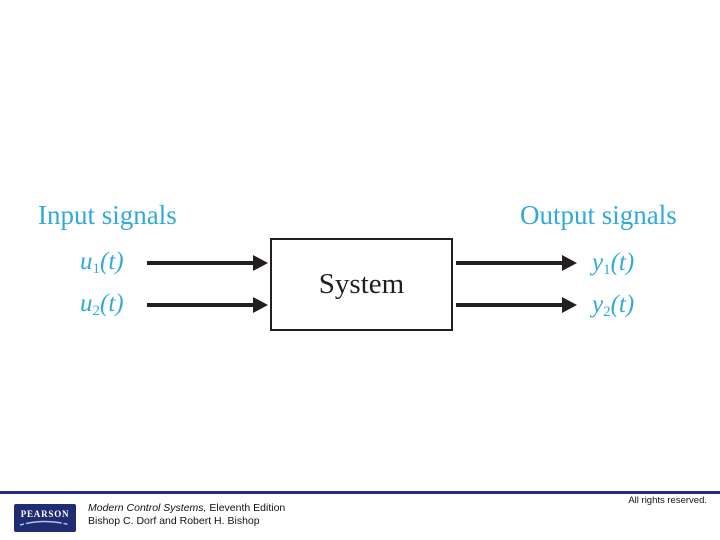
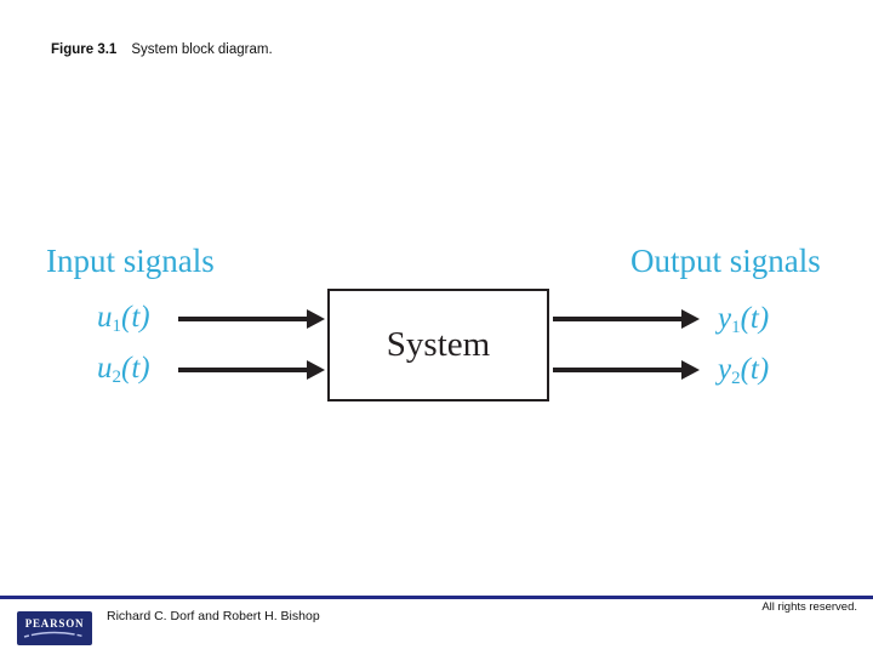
+ Figure 3.1 System block diagram.
  Input signals
  Output signals
  u1(t)
  u2(t)
  System
  y1(t)
  y2(t)
  PEARSON
- Modern Control Systems, Eleventh Edition
- Bishop C. Dorf and Robert H. Bishop
+ Richard C. Dorf and Robert H. Bishop
  All rights reserved.
